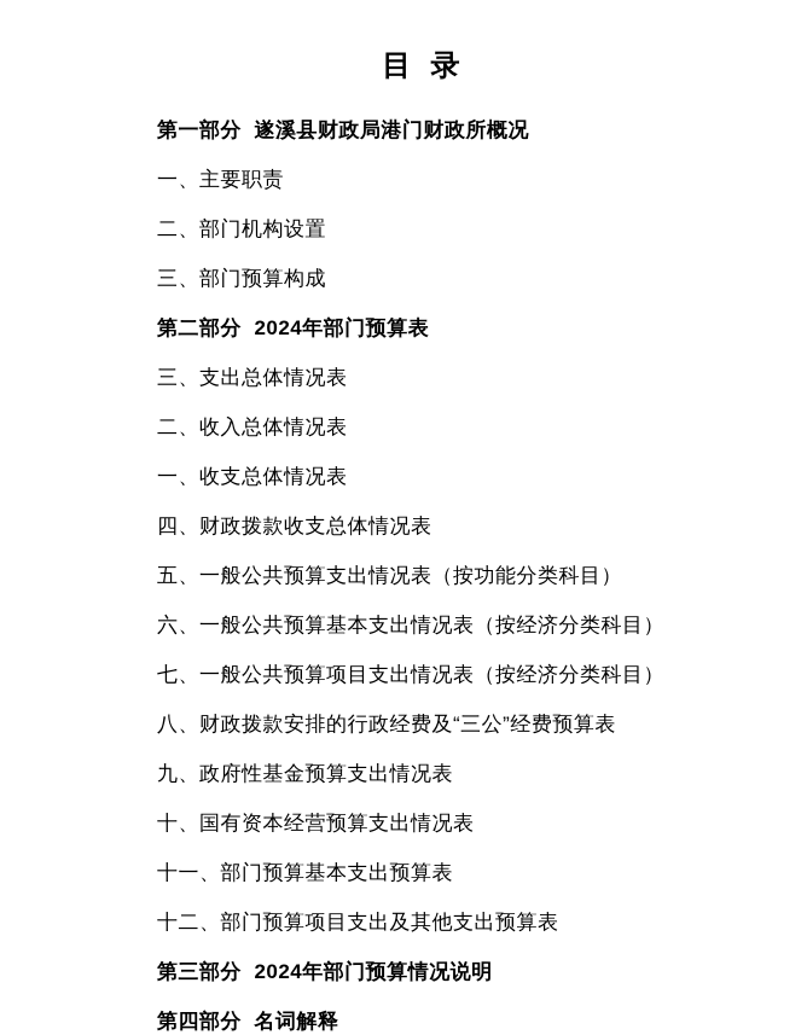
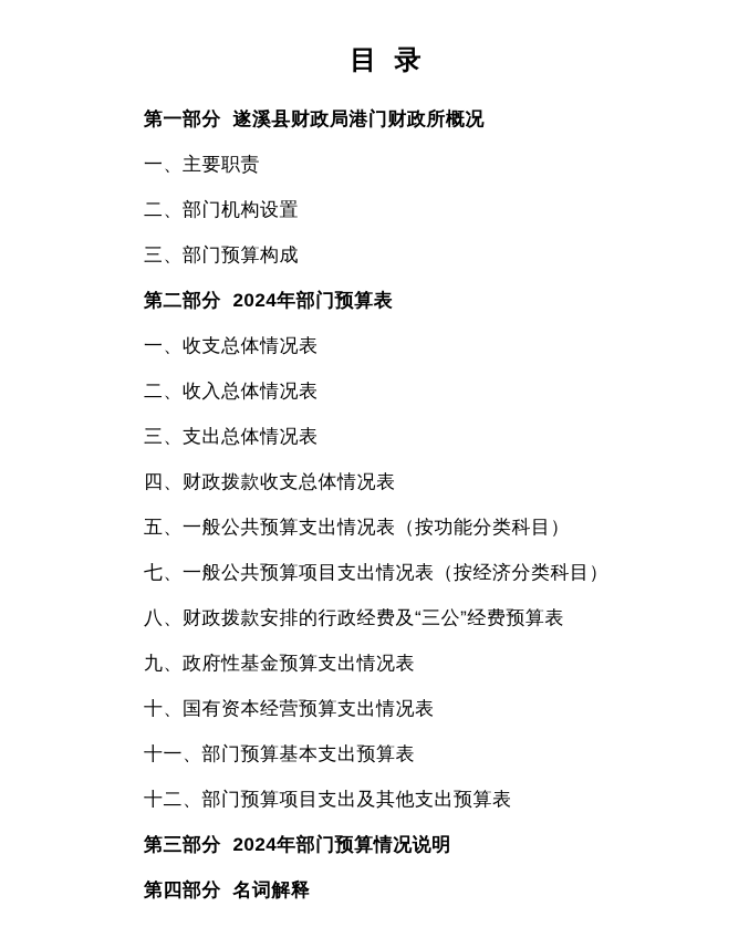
  目 录
  第一部分 遂溪县财政局港门财政所概况
  一、主要职责
  二、部门机构设置
  三、部门预算构成
  第二部分 2024年部门预算表
- 三、支出总体情况表
+ 一、收支总体情况表
  二、收入总体情况表
- 一、收支总体情况表
+ 三、支出总体情况表
  四、财政拨款收支总体情况表
  五、一般公共预算支出情况表（按功能分类科目）
- 六、一般公共预算基本支出情况表（按经济分类科目）
  七、一般公共预算项目支出情况表（按经济分类科目）
  八、财政拨款安排的行政经费及“三公”经费预算表
  九、政府性基金预算支出情况表
  十、国有资本经营预算支出情况表
  十一、部门预算基本支出预算表
  十二、部门预算项目支出及其他支出预算表
  第三部分 2024年部门预算情况说明
  第四部分 名词解释
